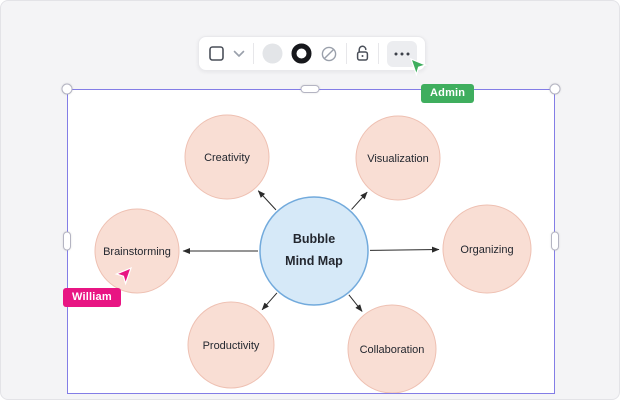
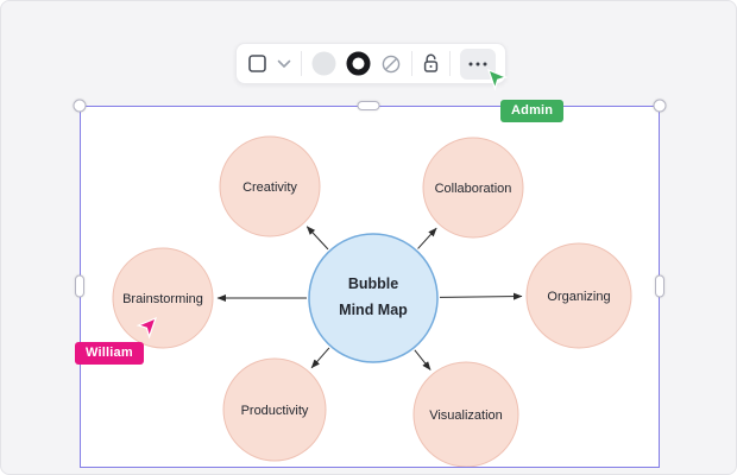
  Creativity
- Visualization
+ Collaboration
  Brainstorming
  Organizing
  Productivity
- Collaboration
+ Visualization
  Bubble
  Mind Map
  Admin
  William
